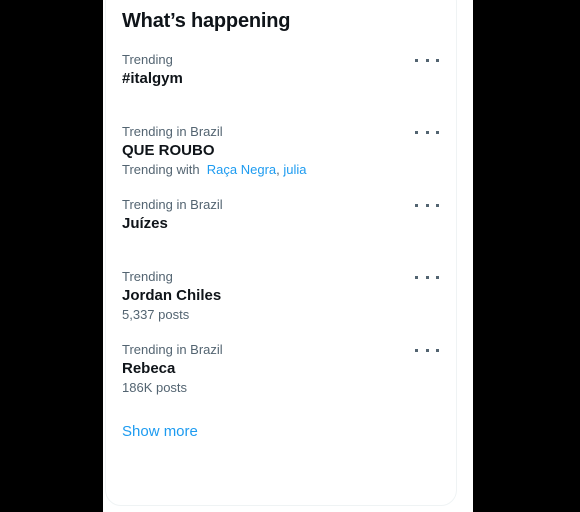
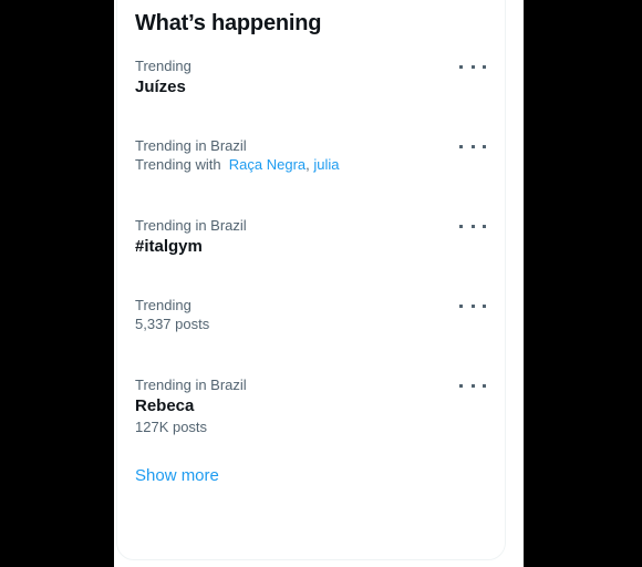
  What’s happening
  Trending
- #italgym
+ Juízes
  Trending in Brazil
- QUE ROUBO
  Trending with Raça Negra, julia
  Trending in Brazil
- Juízes
+ #italgym
  Trending
- Jordan Chiles
  5,337 posts
  Trending in Brazil
  Rebeca
- 186K posts
+ 127K posts
  Show more
